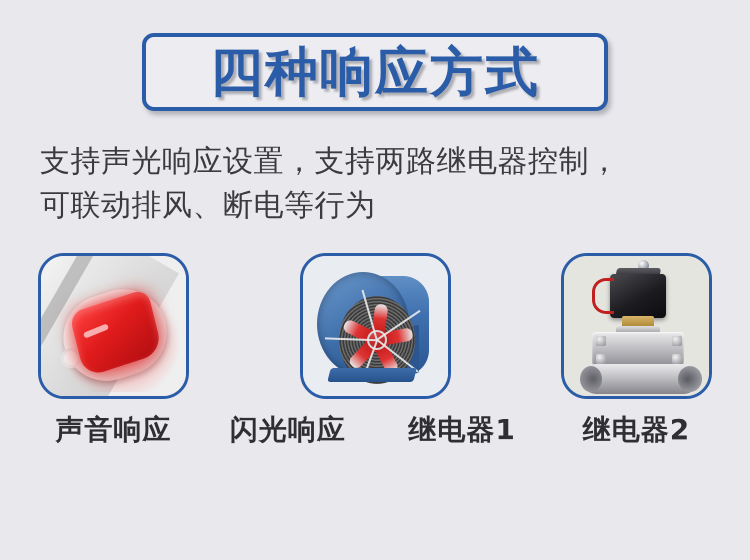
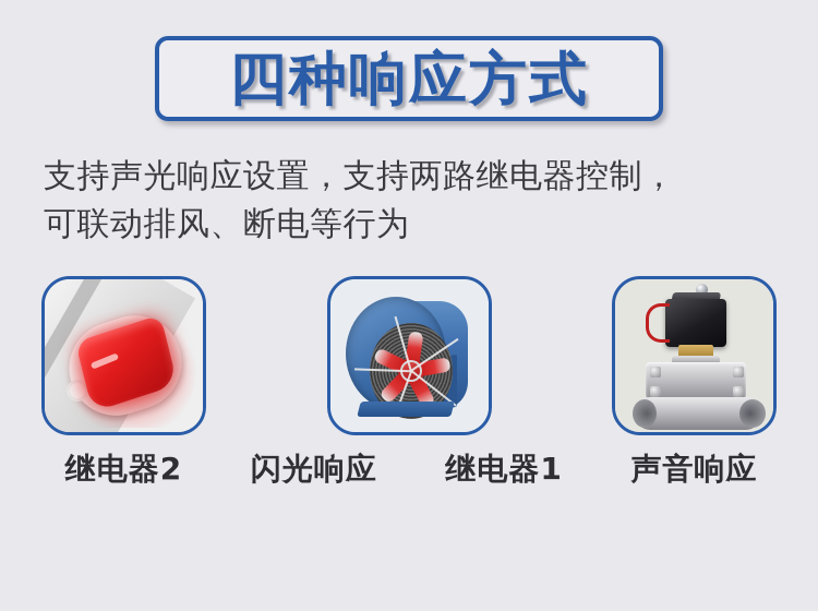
  四种响应方式
  支持声光响应设置，支持两路继电器控制，
  可联动排风、断电等行为
- 声音响应
+ 继电器2
  闪光响应
  继电器1
- 继电器2
+ 声音响应
